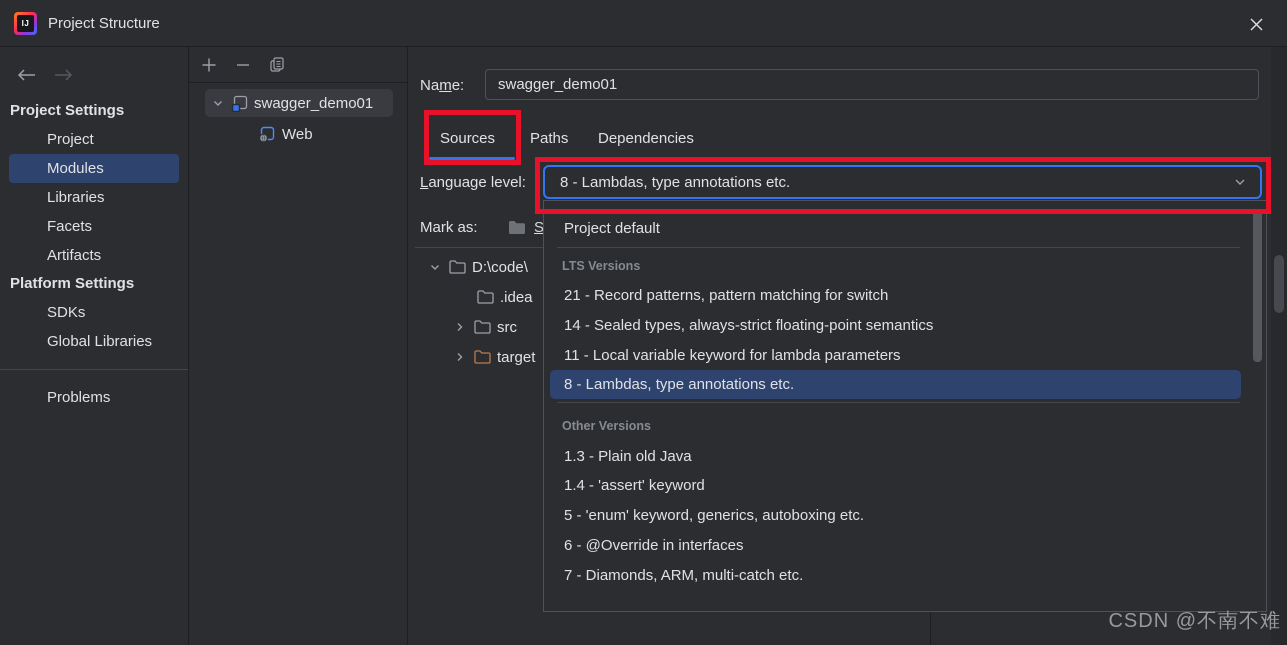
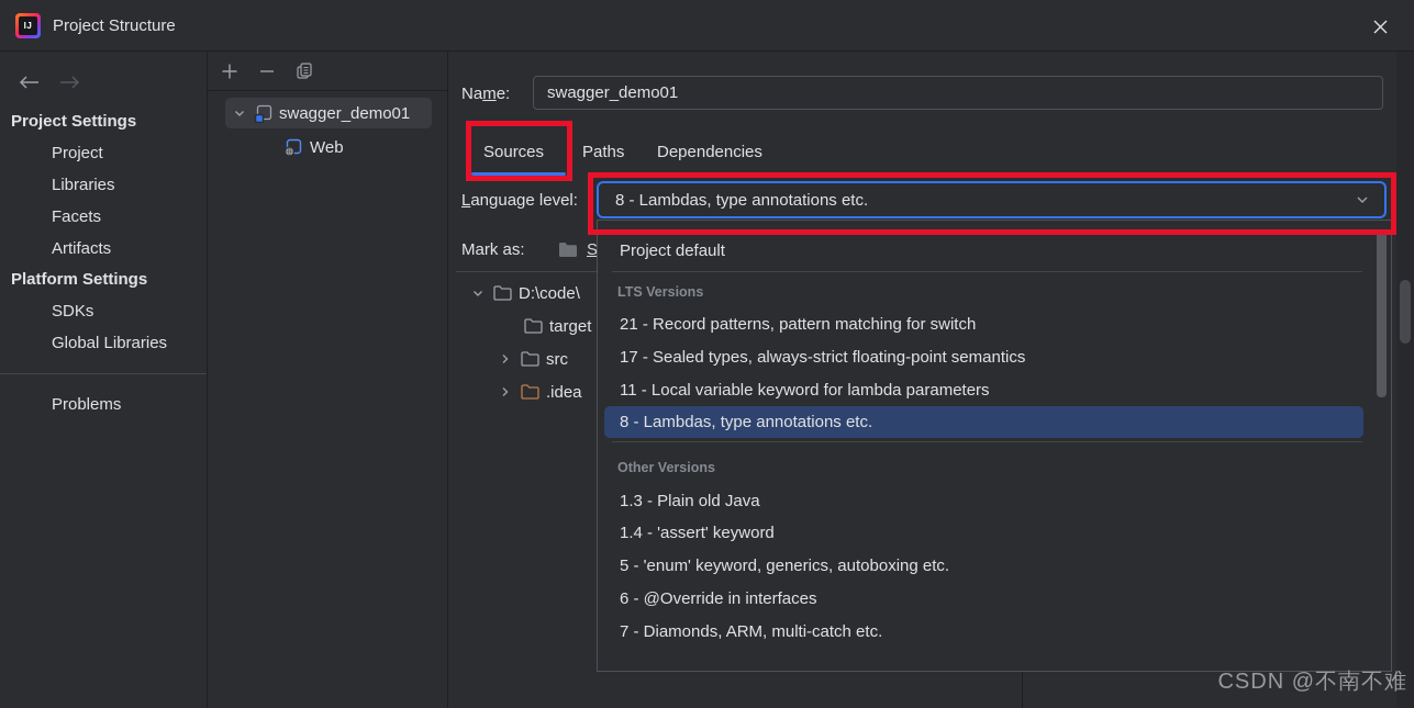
  IJ
  Project Structure
  Project Settings
  Project
- Modules
  Libraries
  Facets
  Artifacts
  Platform Settings
  SDKs
  Global Libraries
  Problems
  swagger_demo01
  Web
  Name:
  swagger_demo01
  Sources
  Paths
  Dependencies
  Language level:
  8 - Lambdas, type annotations etc.
  Mark as:
  S
  D:\code\
- .idea
+ target
  src
- target
+ .idea
  Project default
  LTS Versions
  21 - Record patterns, pattern matching for switch
- 14 - Sealed types, always-strict floating-point semantics
+ 17 - Sealed types, always-strict floating-point semantics
  11 - Local variable keyword for lambda parameters
  8 - Lambdas, type annotations etc.
  Other Versions
  1.3 - Plain old Java
  1.4 - 'assert' keyword
  5 - 'enum' keyword, generics, autoboxing etc.
  6 - @Override in interfaces
  7 - Diamonds, ARM, multi-catch etc.
  CSDN @不南不难
